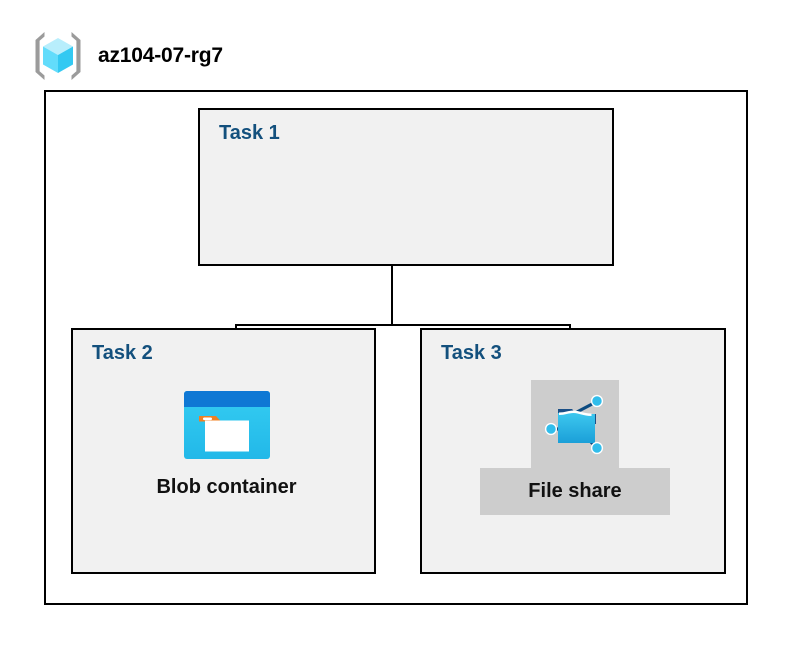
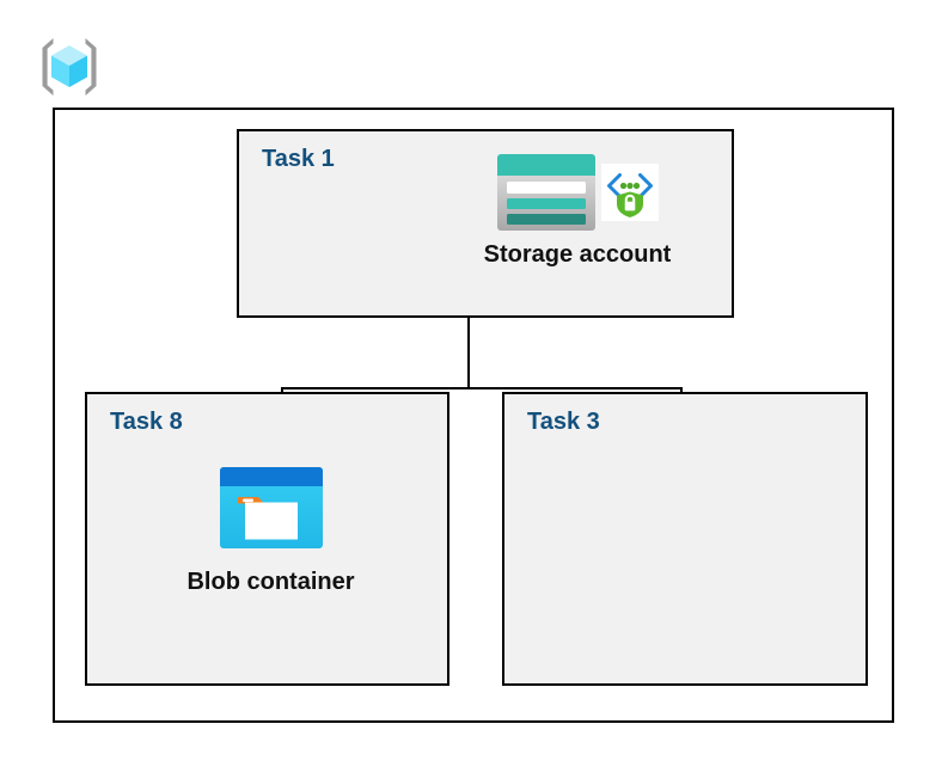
- az104-07-rg7
  Task 1
+ Storage account
- Task 2
+ Task 8
  Blob container
  Task 3
- File share
